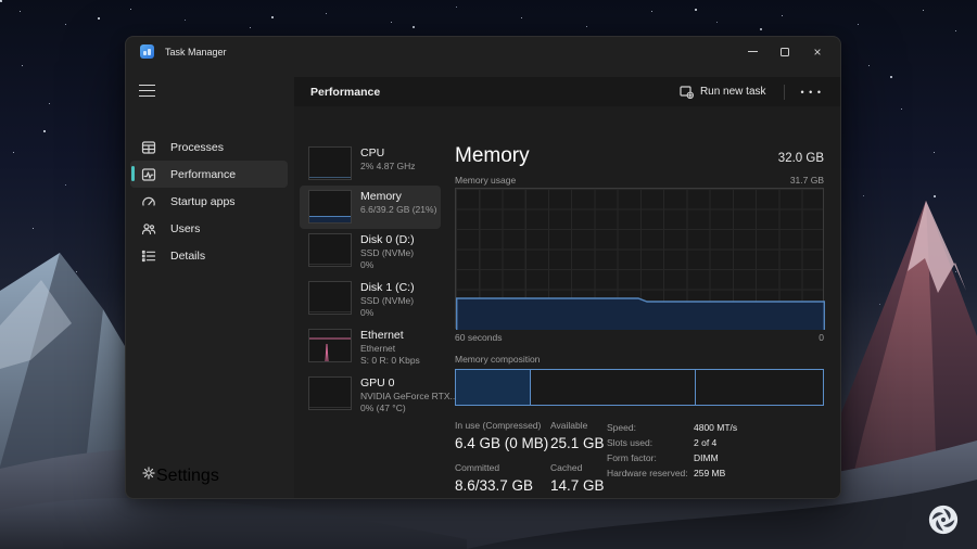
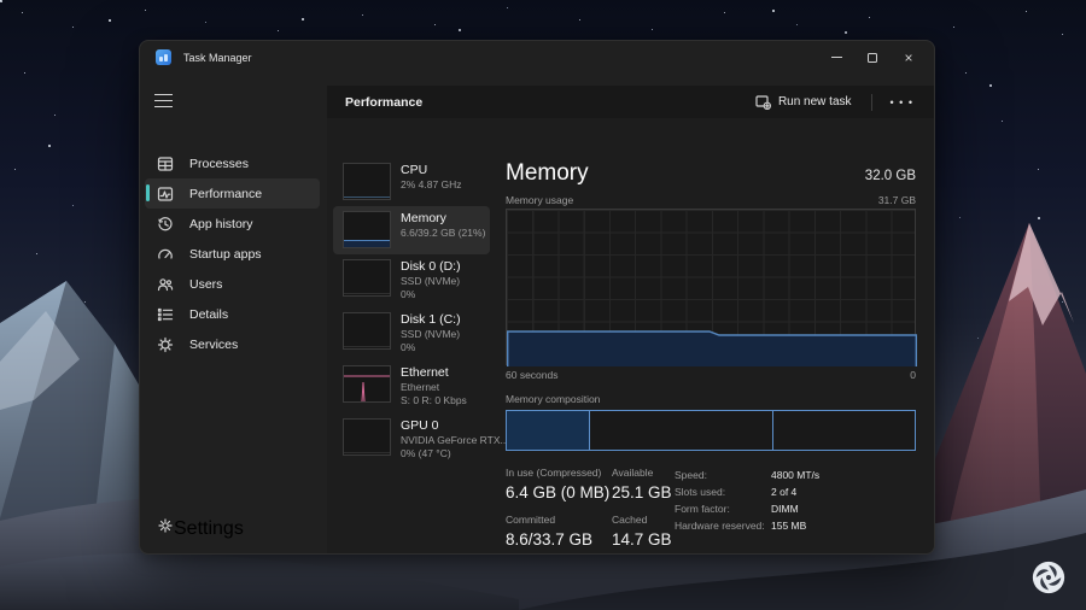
  Task Manager
  ×
  Processes
  Performance
+ App history
  Startup apps
  Users
  Details
+ Services
  Settings
  Performance
  Run new task
  • • •
  CPU
  2% 4.87 GHz
  Memory
  6.6/39.2 GB (21%)
  Disk 0 (D:)
  SSD (NVMe)
  0%
  Disk 1 (C:)
  SSD (NVMe)
  0%
  Ethernet
  Ethernet
  S: 0 R: 0 Kbps
  GPU 0
  NVIDIA GeForce RTX.
  0% (47 °C)
  Memory
  32.0 GB
  Memory usage
  31.7 GB
  60 seconds
  0
  Memory composition
  In use (Compressed)
  6.4 GB (0 MB)
  Available
  25.1 GB
  Committed
  8.6/33.7 GB
  Cached
  14.7 GB
  Speed:
  4800 MT/s
  Slots used:
  2 of 4
  Form factor:
  DIMM
  Hardware reserved:
- 259 MB
+ 155 MB
